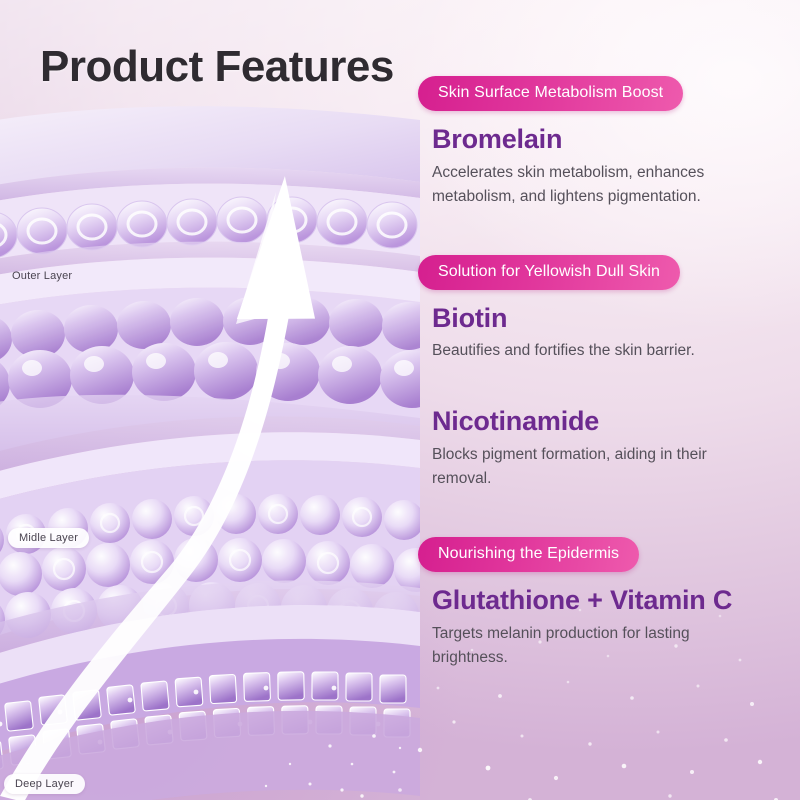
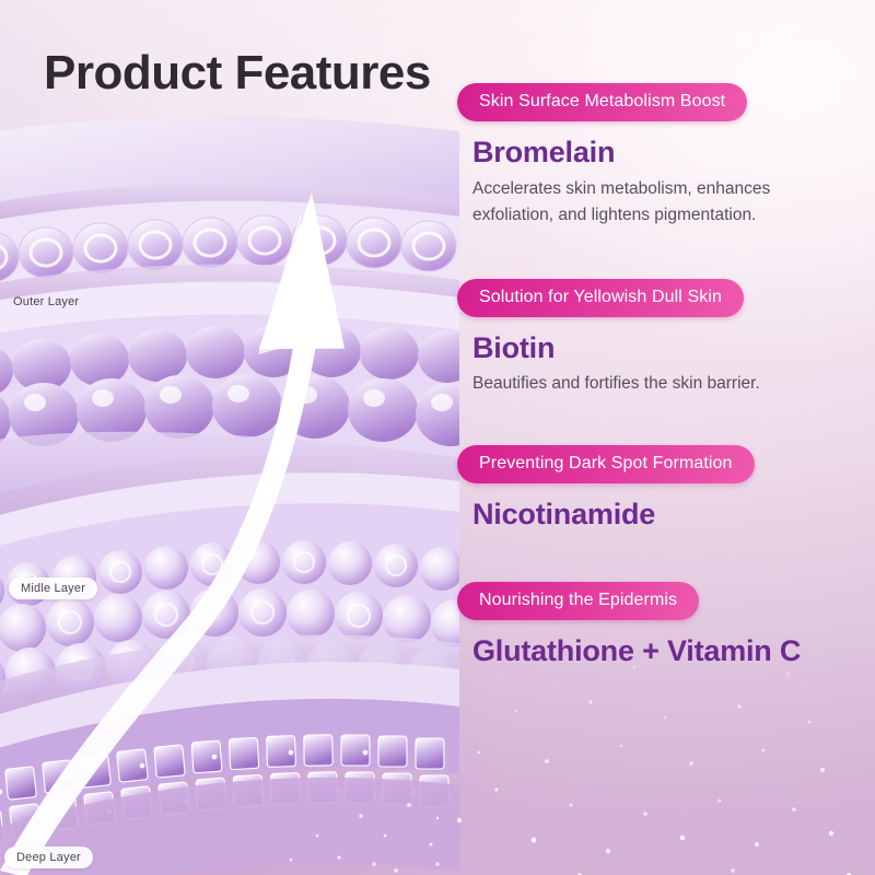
  Product Features
  Outer Layer
  Midle Layer
  Deep Layer
  Skin Surface Metabolism Boost
  Bromelain
- Accelerates skin metabolism, enhances metabolism, and lightens pigmentation.
+ Accelerates skin metabolism, enhances exfoliation, and lightens pigmentation.
  Solution for Yellowish Dull Skin
  Biotin
  Beautifies and fortifies the skin barrier.
+ Preventing Dark Spot Formation
  Nicotinamide
- Blocks pigment formation, aiding in their removal.
  Nourishing the Epidermis
  Glutathione + Vitamin C
- Targets melanin production for lasting brightness.
